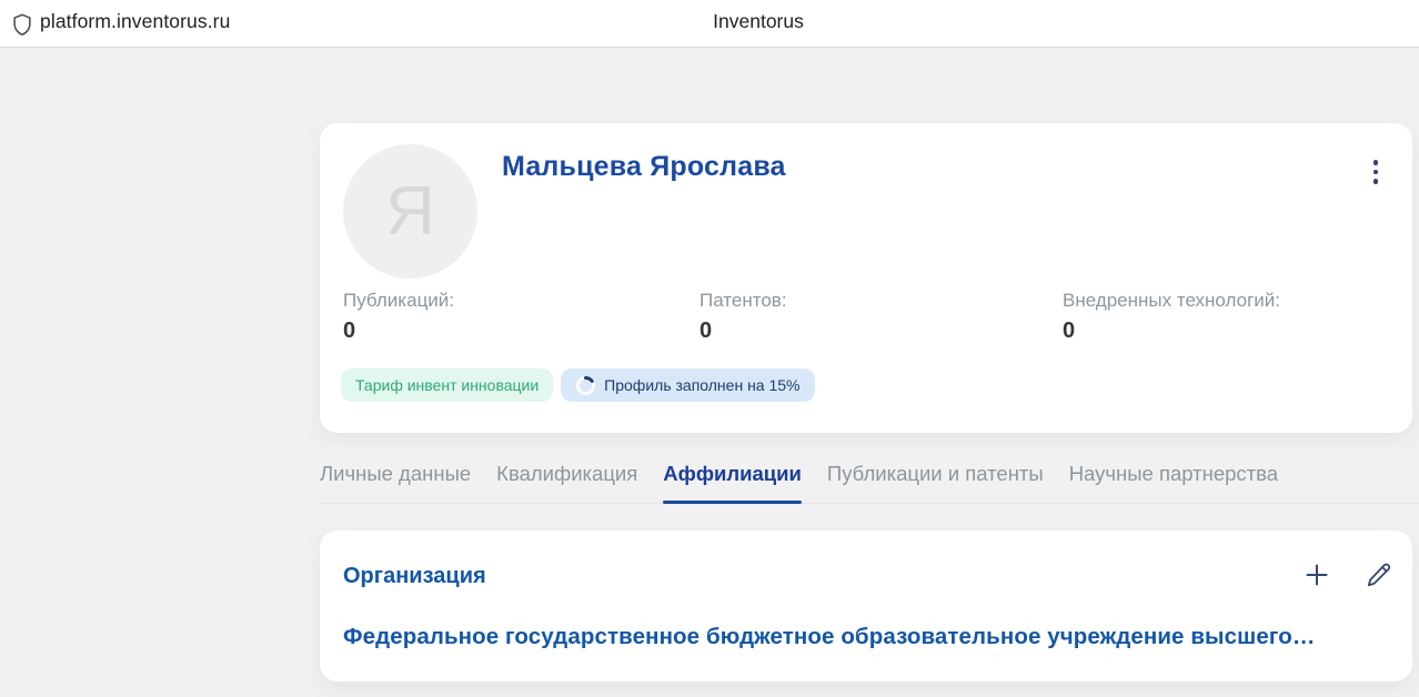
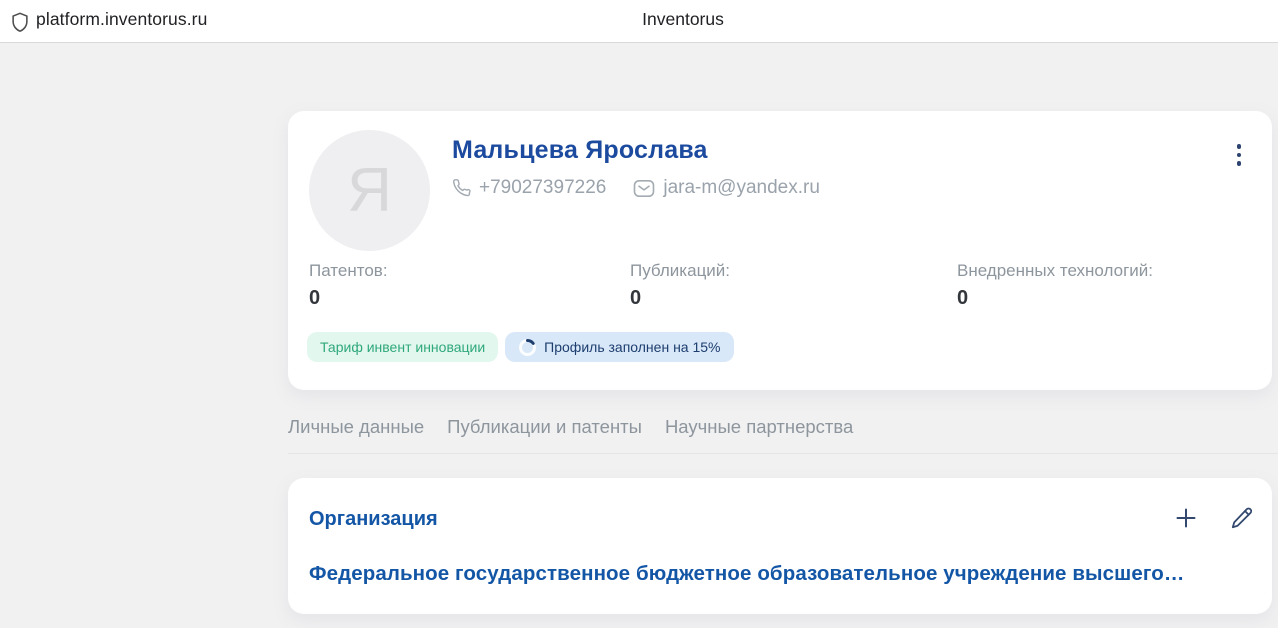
  platform.inventorus.ru
  Inventorus
  Мальцева Ярослава
+ +79027397226
+ jara-m@yandex.ru
- Публикаций:
+ Патентов:
  0
- Патентов:
+ Публикаций:
  0
  Внедренных технологий:
  0
  Тариф инвент инновации
  Профиль заполнен на 15%
  Личные данные
- Квалификация
- Аффилиации
  Публикации и патенты
  Научные партнерства
  Организация
  Федеральное государственное бюджетное образовательное учреждение высшего…
